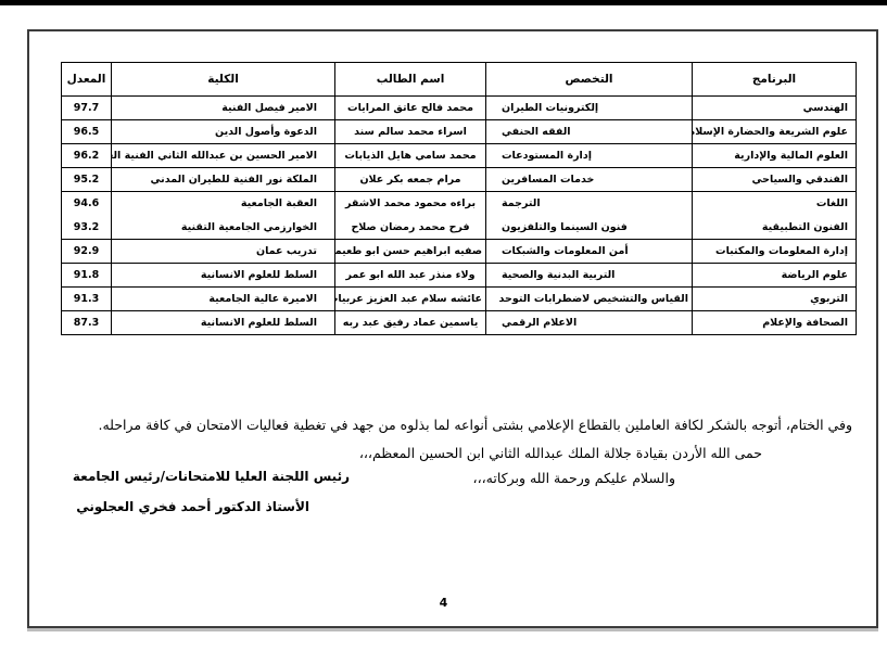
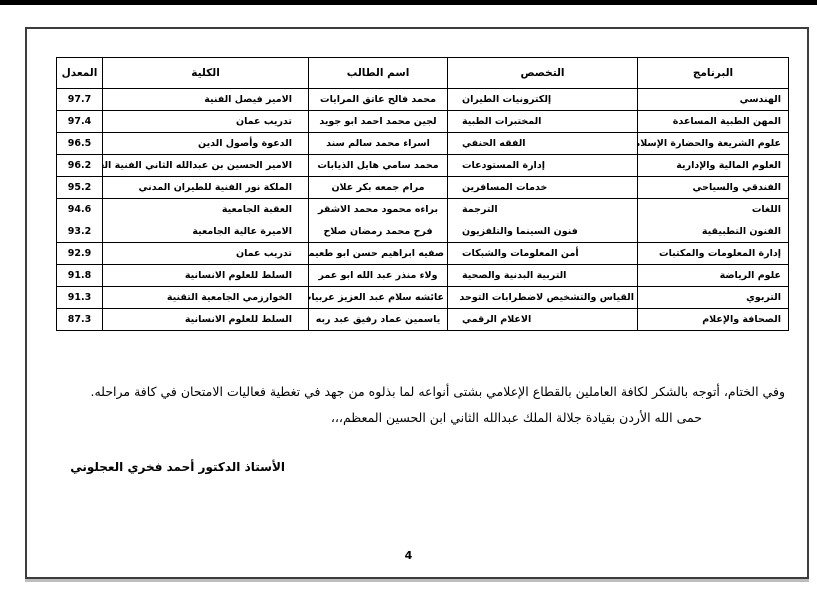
  البرنامج	التخصص	اسم الطالب	الكلية	المعدل
  الهندسي	إلكترونيات الطيران	محمد فالح عاتق المرايات	الامير فيصل الفنية	97.7
+ المهن الطبية المساعدة	المختبرات الطبية	لجين محمد احمد ابو جويد	تدريب عمان	97.4
  علوم الشريعة والحضارة الإسلام	الفقه الحنفي	اسراء محمد سالم سند	الدعوة وأصول الدين	96.5
  العلوم المالية والإدارية	إدارة المستودعات	محمد سامي هايل الذيابات	الامير الحسين بن عبدالله الثاني الفنية الع	96.2
  الفندقي والسياحي	خدمات المسافرين	مرام جمعه بكر علان	الملكة نور الفنية للطيران المدني	95.2
  اللغات	الترجمة	براءه محمود محمد الاشقر	العقبة الجامعية	94.6
- الفنون التطبيقية	فنون السينما والتلفزيون	فرح محمد رمضان صلاح	الخوارزمي الجامعية التقنية	93.2
+ الفنون التطبيقية	فنون السينما والتلفزيون	فرح محمد رمضان صلاح	الاميرة عالية الجامعية	93.2
  إدارة المعلومات والمكتبات	أمن المعلومات والشبكات	صفيه ابراهيم حسن ابو طعيم	تدريب عمان	92.9
  علوم الرياضة	التربية البدنية والصحية	ولاء منذر عبد الله ابو عمر	السلط للعلوم الانسانية	91.8
- التربوي	القياس والتشخيص لاضطرابات التوحد	عائشه سلام عبد العزيز عربيا	الاميرة عالية الجامعية	91.3
+ التربوي	القياس والتشخيص لاضطرابات التوحد	عائشه سلام عبد العزيز عربيا	الخوارزمي الجامعية التقنية	91.3
  الصحافة والإعلام	الاعلام الرقمي	ياسمين عماد رفيق عبد ربه	السلط للعلوم الانسانية	87.3
  وفي الختام، أتوجه بالشكر لكافة العاملين بالقطاع الإعلامي بشتى أنواعه لما بذلوه من جهد في تغطية فعاليات الامتحان في كافة مراحله.
  حمى الله الأردن بقيادة جلالة الملك عبدالله الثاني ابن الحسين المعظم،،،
- والسلام عليكم ورحمة الله وبركاته،،،
- رئيس اللجنة العليا للامتحانات/رئيس الجامعة
  الأستاذ الدكتور أحمد فخري العجلوني
  4
